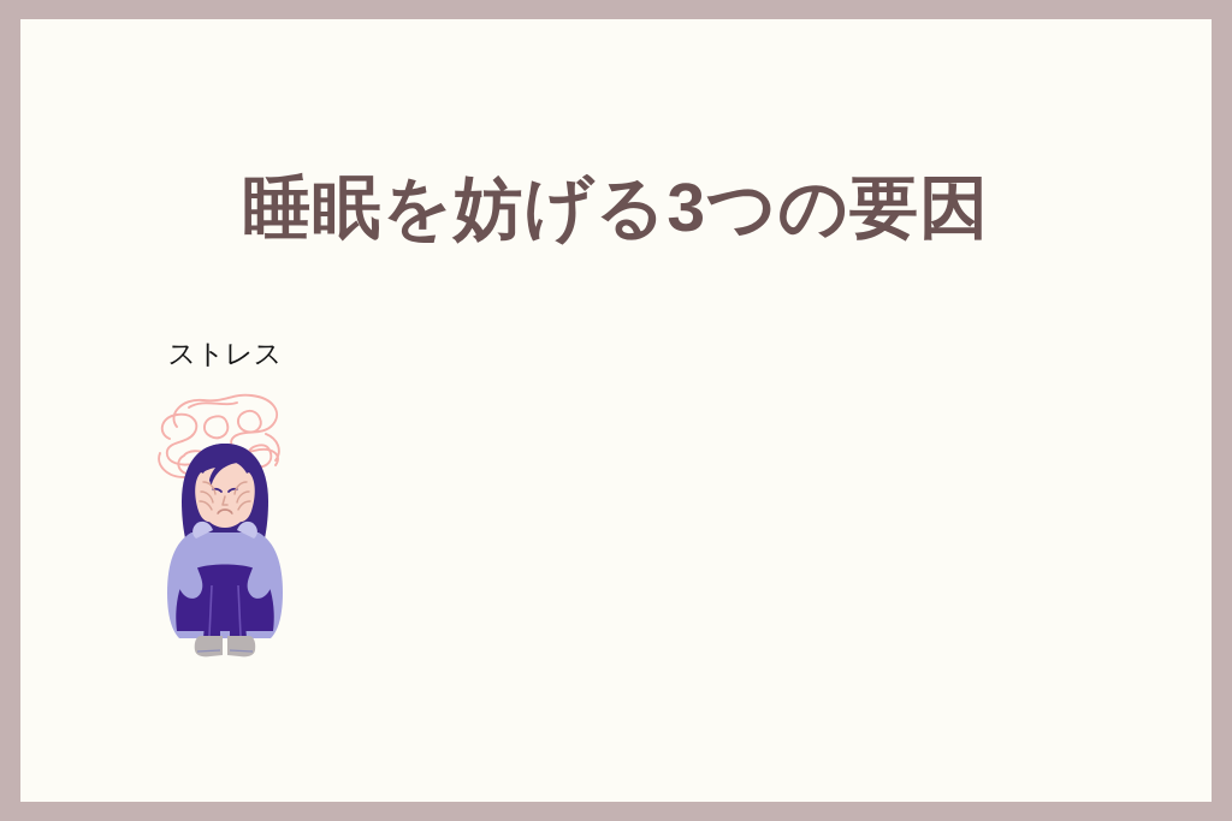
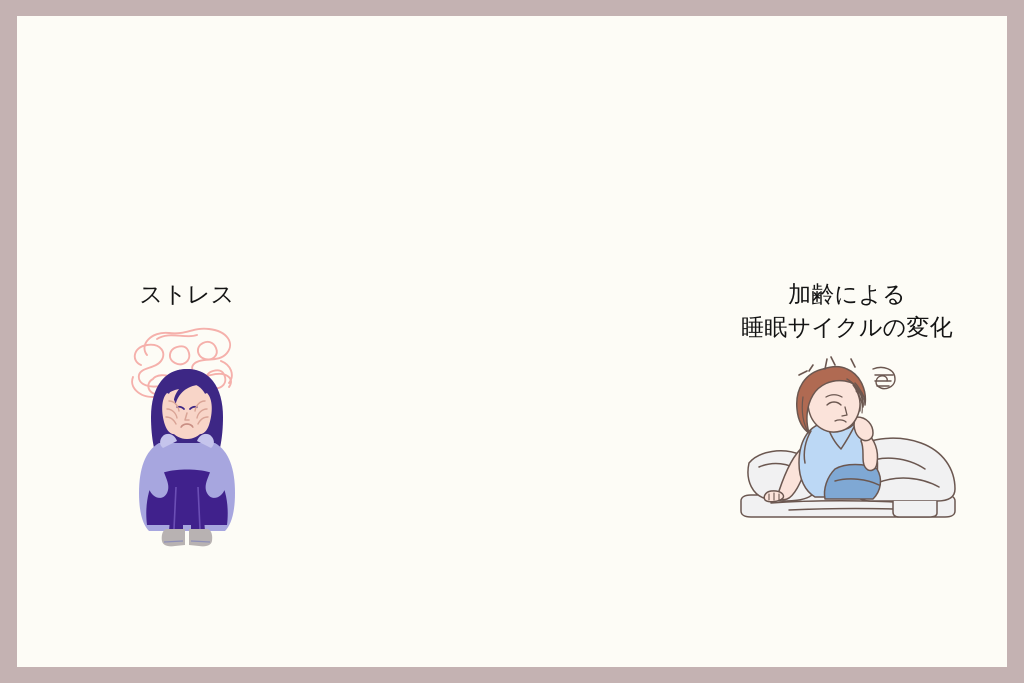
- 睡眠を妨げる3つの要因
  ストレス
+ 加齢による
+ 睡眠サイクルの変化
